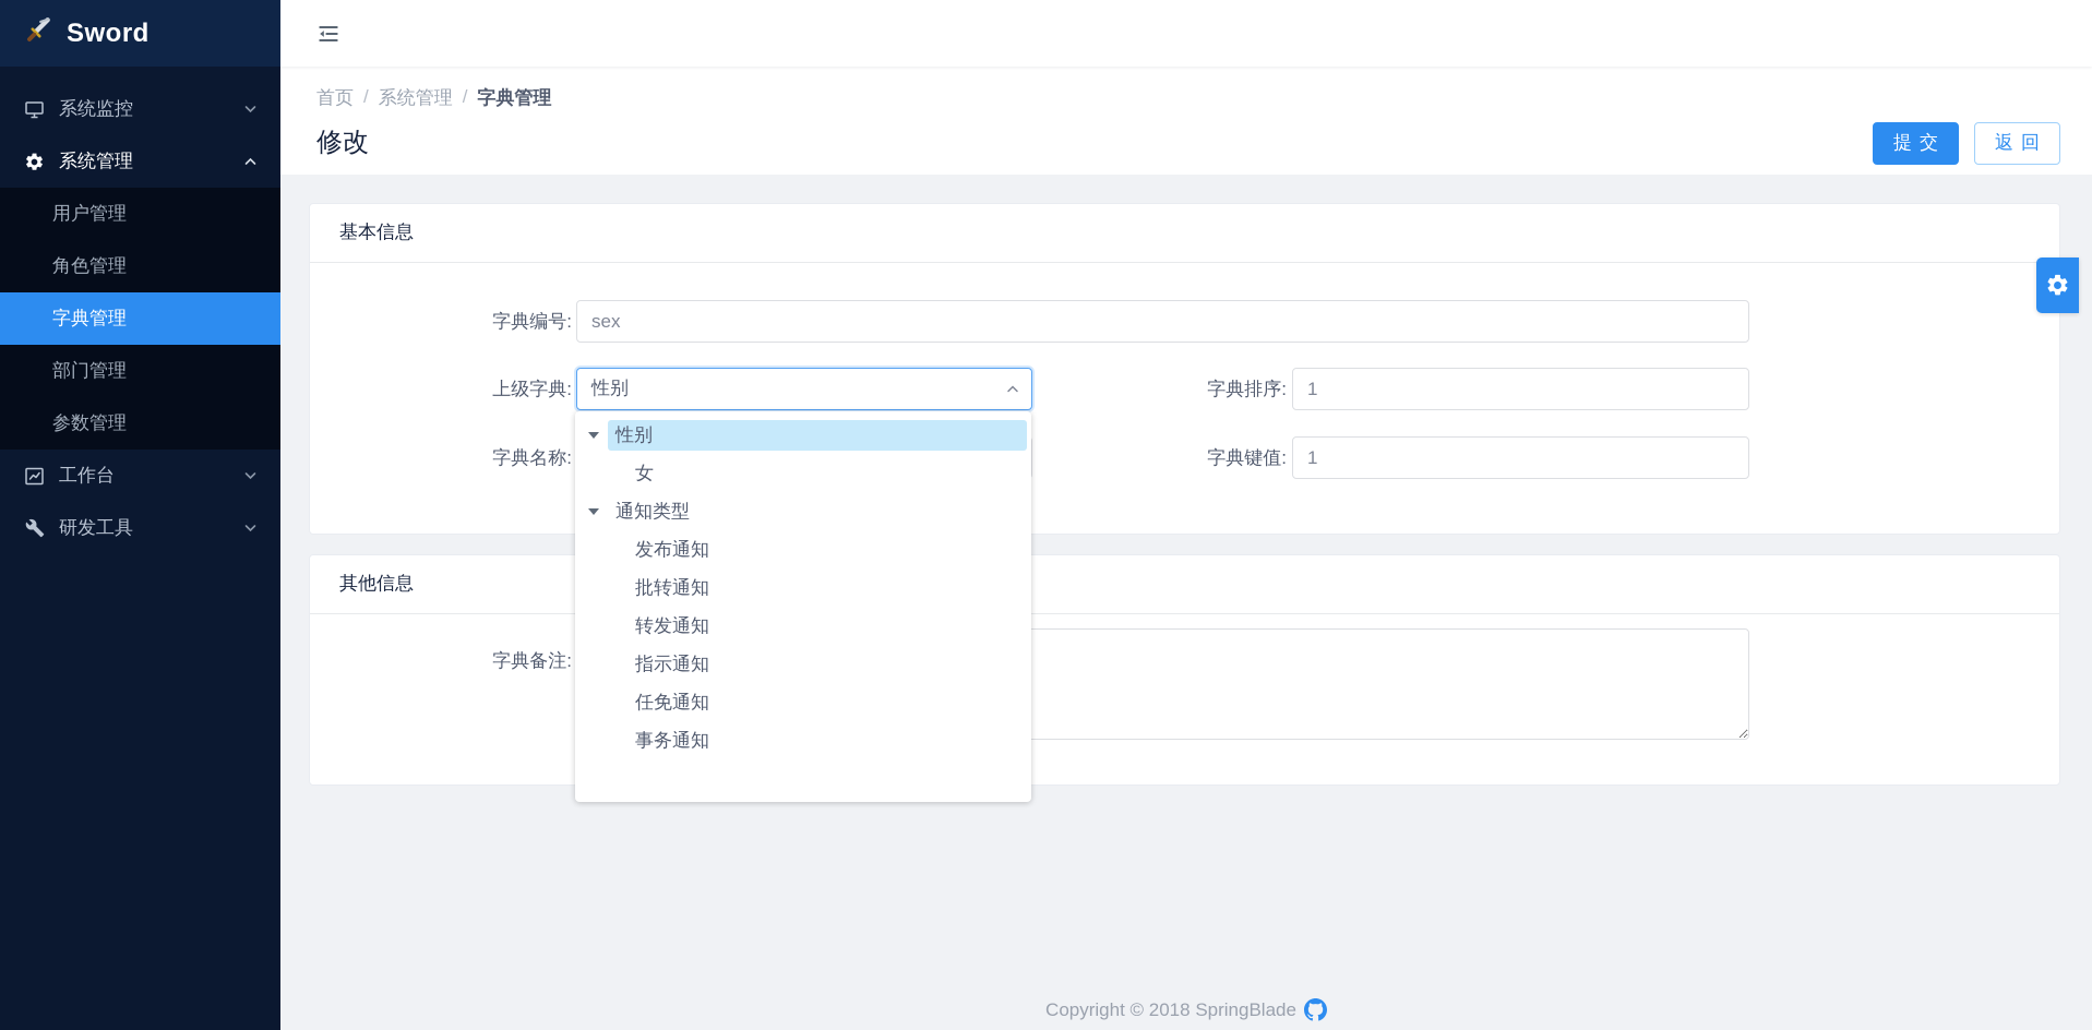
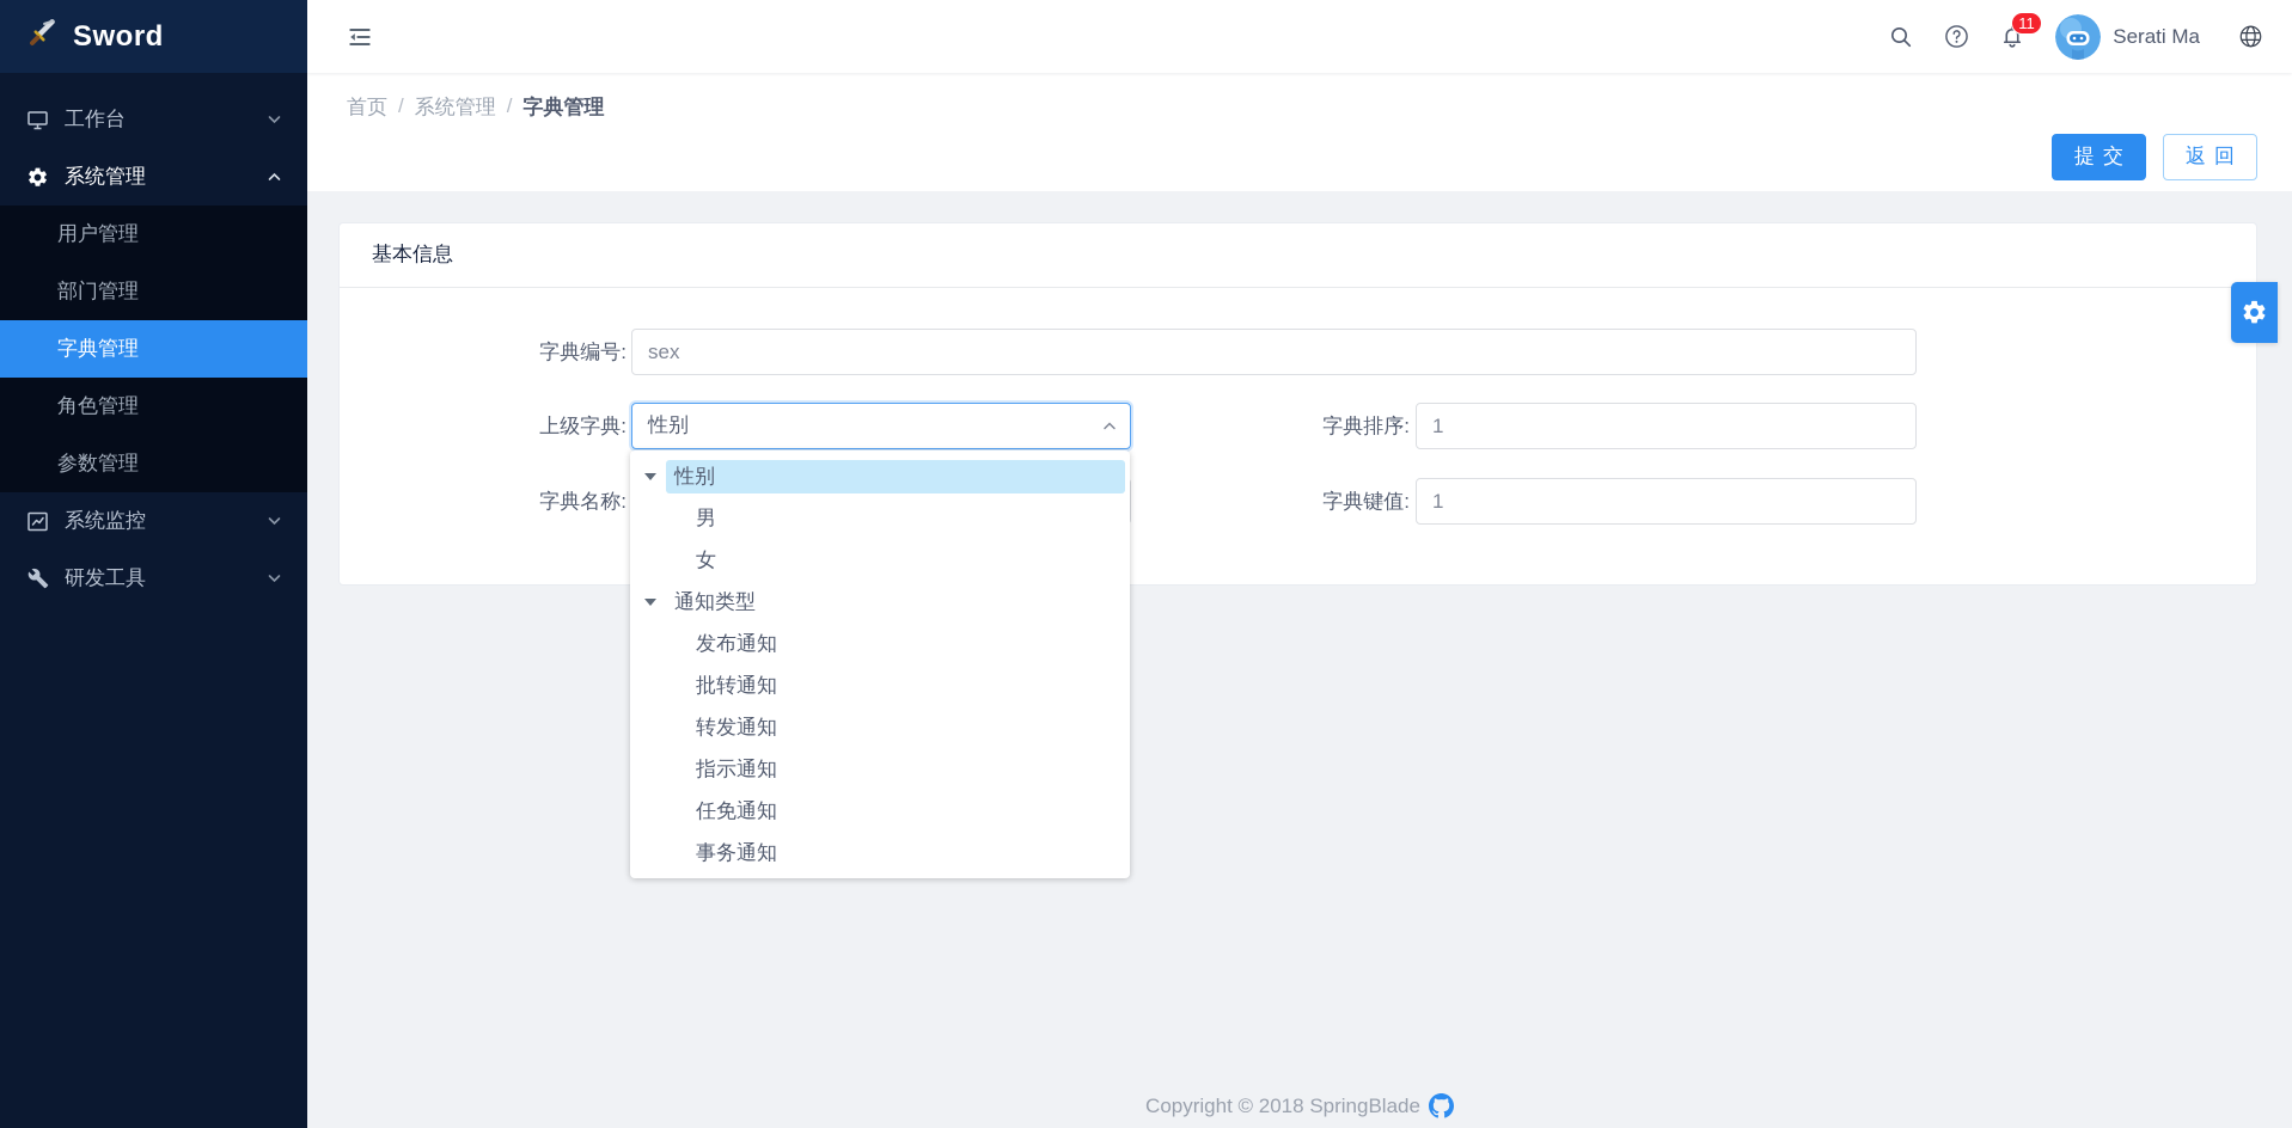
  Sword
- 系统监控
+ 工作台
  系统管理
  用户管理
- 角色管理
+ 部门管理
  字典管理
- 部门管理
+ 角色管理
  参数管理
- 工作台
+ 系统监控
  研发工具
+ 11
+ Serati Ma
  首页
  /
  系统管理
  /
  字典管理
- 修改
  提交
  返回
  基本信息
  字典编号:
  sex
  上级字典:
  性别
  字典排序:
  1
  字典名称:
  字典键值:
  1
- 其他信息
- 字典备注:
  性别
+ 男
  女
  通知类型
  发布通知
  批转通知
  转发通知
  指示通知
  任免通知
  事务通知
  Copyright © 2018 SpringBlade
